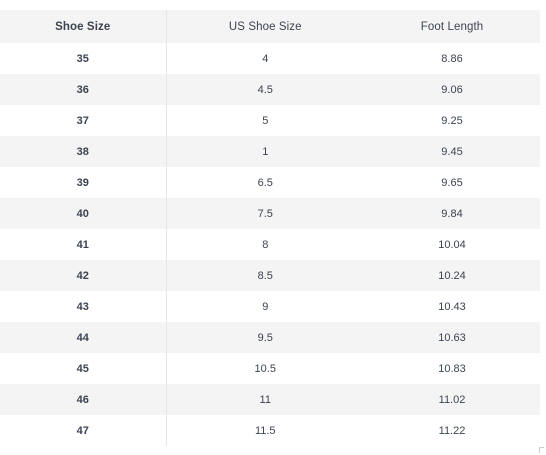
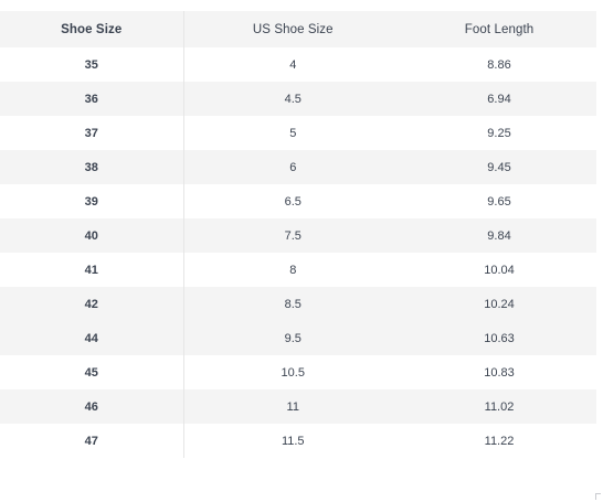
  Shoe Size	US Shoe Size	Foot Length
  35	4	8.86
- 36	4.5	9.06
+ 36	4.5	6.94
  37	5	9.25
- 38	1	9.45
+ 38	6	9.45
  39	6.5	9.65
  40	7.5	9.84
  41	8	10.04
  42	8.5	10.24
- 43	9	10.43
  44	9.5	10.63
  45	10.5	10.83
  46	11	11.02
  47	11.5	11.22
